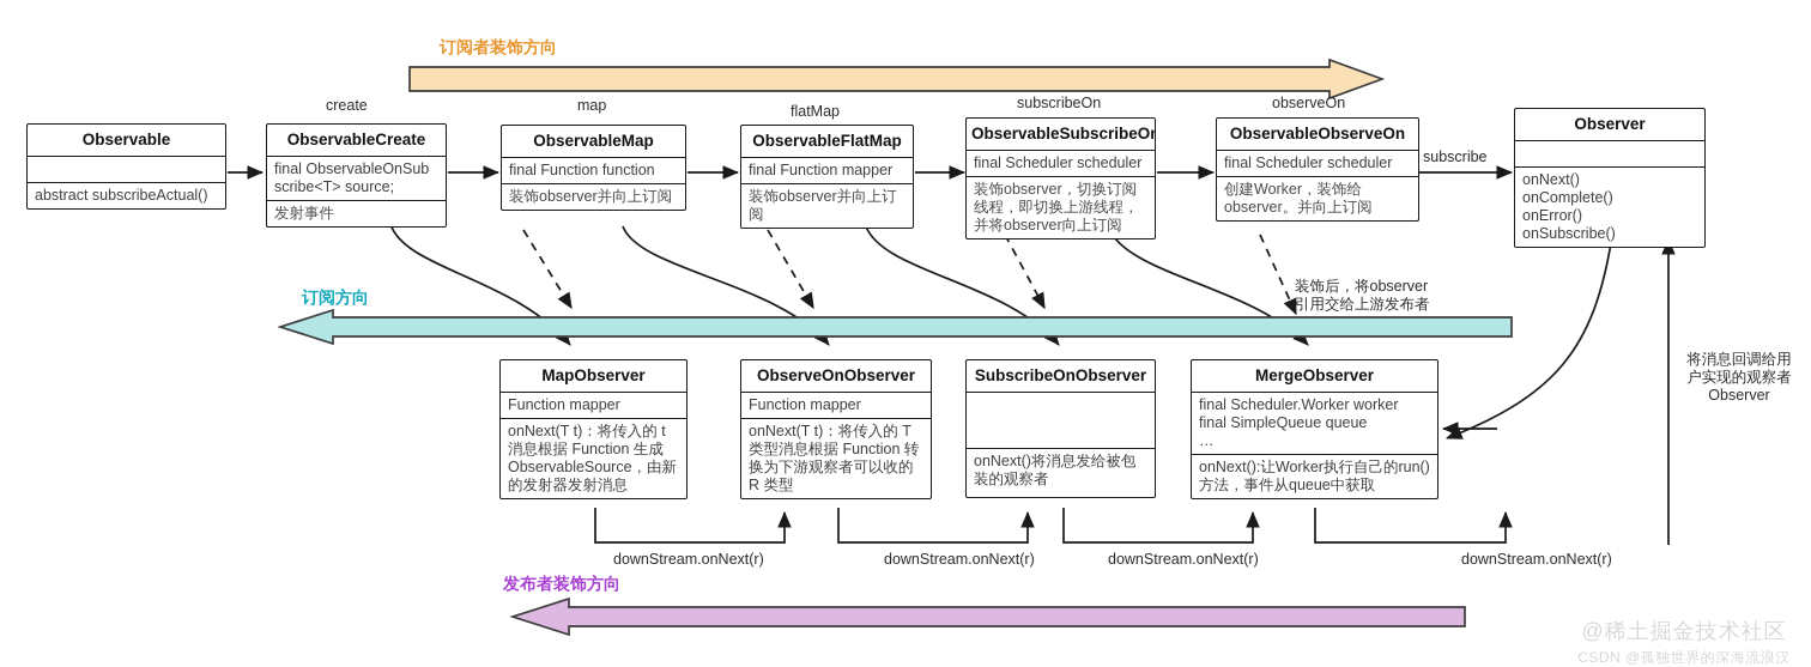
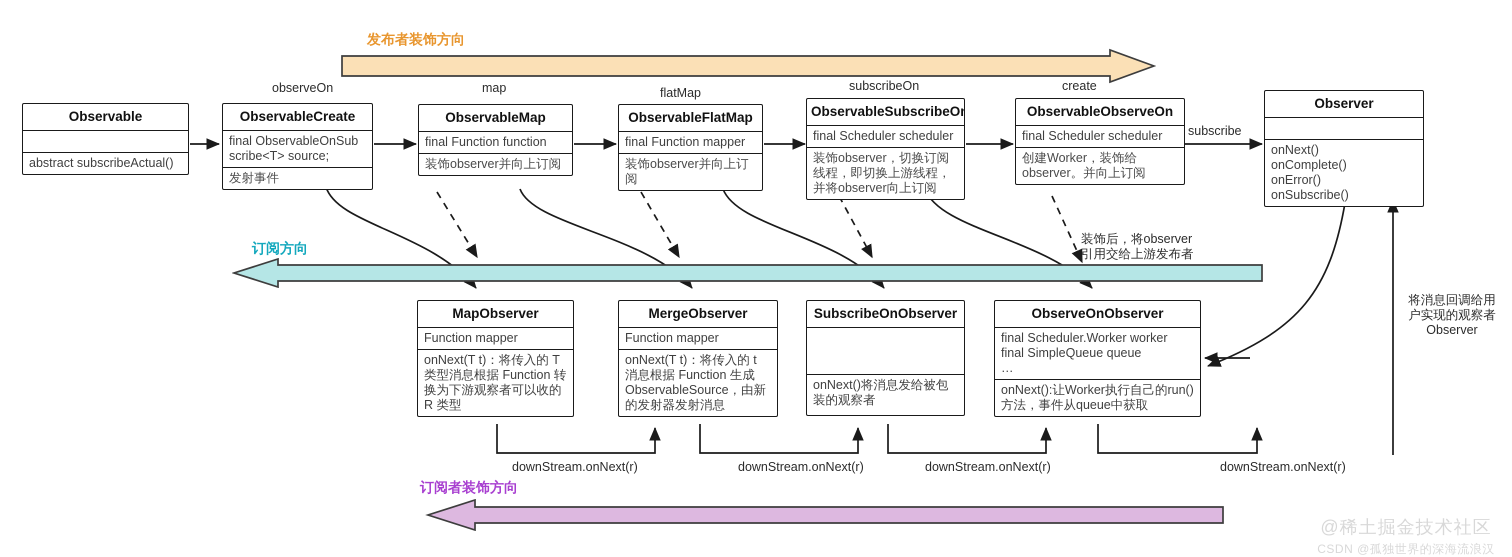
- 订阅者装饰方向
+ 发布者装饰方向
  订阅方向
- 发布者装饰方向
+ 订阅者装饰方向
- create
+ observeOn
  map
  flatMap
  subscribeOn
- observeOn
+ create
  Observable
  abstract subscribeActual()
  ObservableCreate
  final ObservableOnSub
  scribe<T> source;
  发射事件
  ObservableMap
  final Function function
  装饰observer并向上订阅
  ObservableFlatMap
  final Function mapper
  装饰observer并向上订阅
  ObservableSubscribeO
  final Scheduler scheduler
  装饰observer，切换订阅线程，即切换上游线程，并将observer向上订阅
  ObservableObserveOn
  final Scheduler scheduler
  创建Worker，装饰给observer。并向上订阅
  Observer
  onNext()
  onComplete()
  onError()
  onSubscribe()
  subscribe
  装饰后，将observer
  引用交给上游发布者
  将消息回调给用
  户实现的观察者
  Observer
  MapObserver
  Function mapper
- onNext(T t)：将传入的 t 消息根据 Function 生成 ObservableSource，由新的发射器发射消息
+ onNext(T t)：将传入的 T 类型消息根据 Function 转换为下游观察者可以收的 R 类型
- ObserveOnObserver
+ MergeObserver
  Function mapper
- onNext(T t)：将传入的 T 类型消息根据 Function 转换为下游观察者可以收的 R 类型
+ onNext(T t)：将传入的 t 消息根据 Function 生成 ObservableSource，由新的发射器发射消息
  SubscribeOnObserver
  onNext()将消息发给被包装的观察者
- MergeObserver
+ ObserveOnObserver
  final Scheduler.Worker worker
  final SimpleQueue queue
  …
  onNext():让Worker执行自己的run()方法，事件从queue中获取
  downStream.onNext(r)
  downStream.onNext(r)
  downStream.onNext(r)
  downStream.onNext(r)
  @稀土掘金技术社区
  CSDN @孤独世界的深海流浪汉
